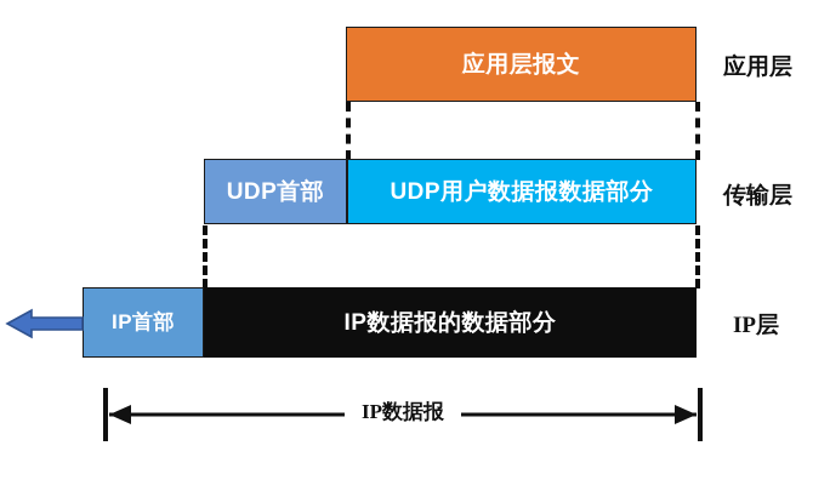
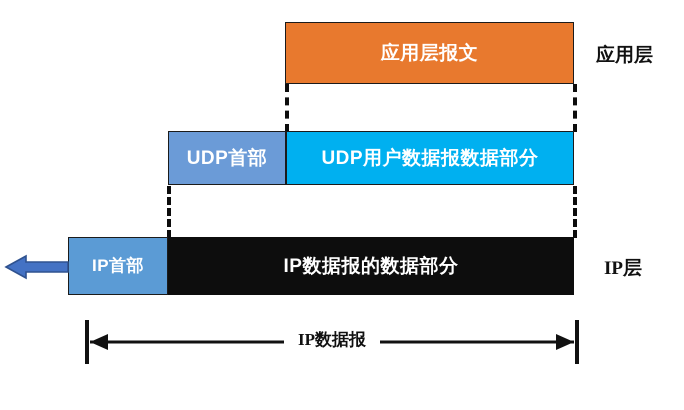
  应用层报文
  应用层
  UDP首部
  UDP用户数据报数据部分
- 传输层
  IP首部
  IP数据报的数据部分
  IP层
  IP数据报
